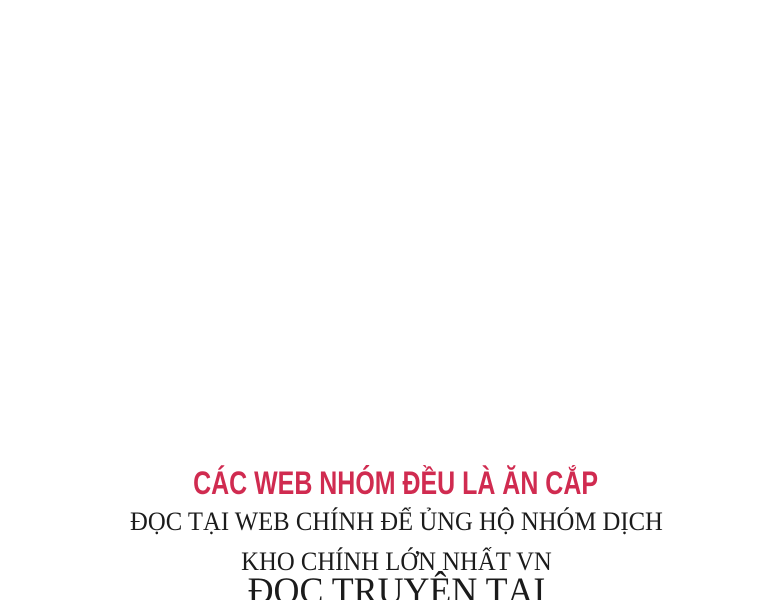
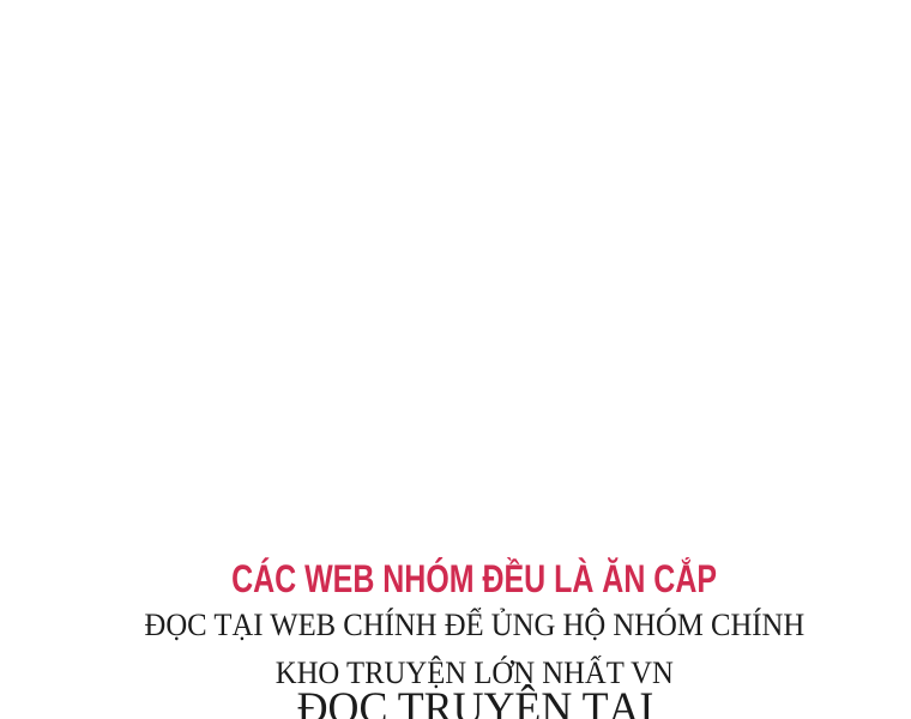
  CÁC WEB NHÓM ĐỀU LÀ ĂN CẮP
- ĐỌC TẠI WEB CHÍNH ĐỂ ỦNG HỘ NHÓM DỊCH
+ ĐỌC TẠI WEB CHÍNH ĐỂ ỦNG HỘ NHÓM CHÍNH
- KHO CHÍNH LỚN NHẤT VN
+ KHO TRUYỆN LỚN NHẤT VN
  ĐỌC TRUYỆN TẠI
